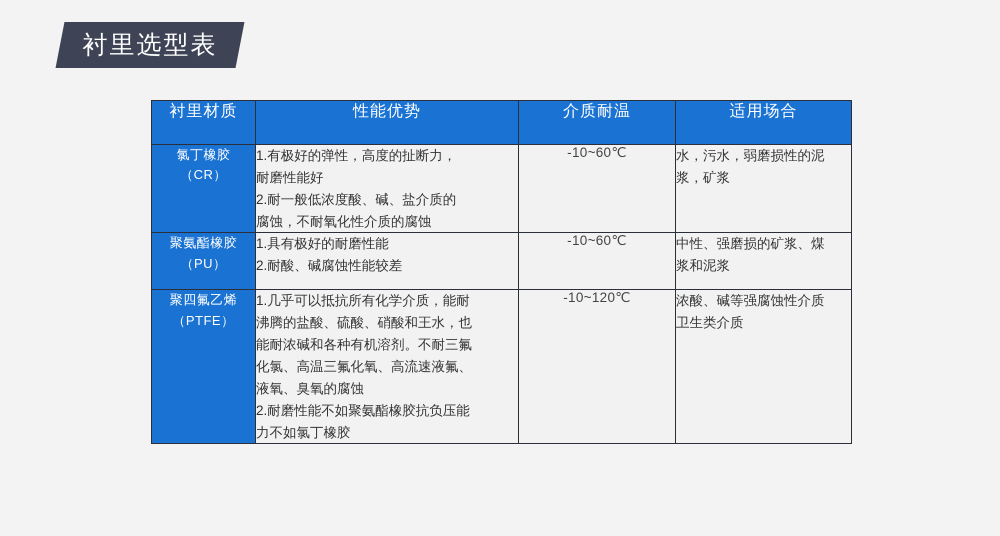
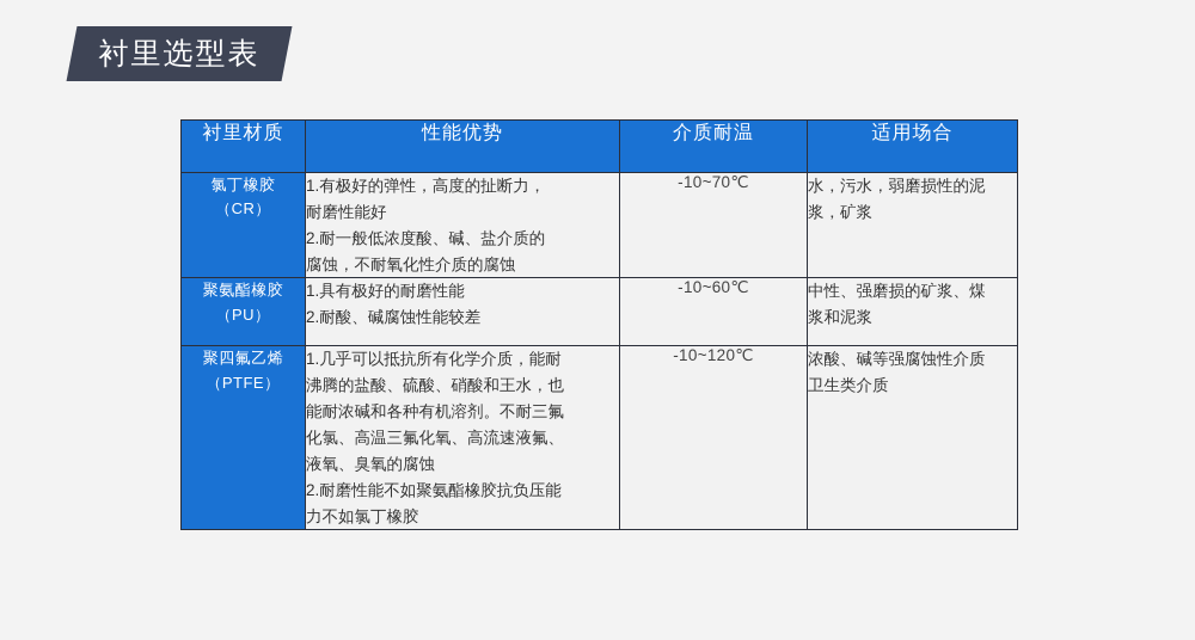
  衬里选型表
  衬里材质	性能优势	介质耐温	适用场合
- 氯丁橡胶 （CR）	1.有极好的弹性，高度的扯断力， 耐磨性能好 2.耐一般低浓度酸、碱、盐介质的 腐蚀，不耐氧化性介质的腐蚀	-10~60℃	水，污水，弱磨损性的泥 浆，矿浆
+ 氯丁橡胶 （CR）	1.有极好的弹性，高度的扯断力， 耐磨性能好 2.耐一般低浓度酸、碱、盐介质的 腐蚀，不耐氧化性介质的腐蚀	-10~70℃	水，污水，弱磨损性的泥 浆，矿浆
  聚氨酯橡胶 （PU）	1.具有极好的耐磨性能 2.耐酸、碱腐蚀性能较差	-10~60℃	中性、强磨损的矿浆、煤 浆和泥浆
  聚四氟乙烯 （PTFE）	1.几乎可以抵抗所有化学介质，能耐 沸腾的盐酸、硫酸、硝酸和王水，也 能耐浓碱和各种有机溶剂。不耐三氟 化氯、高温三氟化氧、高流速液氟、 液氧、臭氧的腐蚀 2.耐磨性能不如聚氨酯橡胶抗负压能 力不如氯丁橡胶	-10~120℃	浓酸、碱等强腐蚀性介质 卫生类介质
